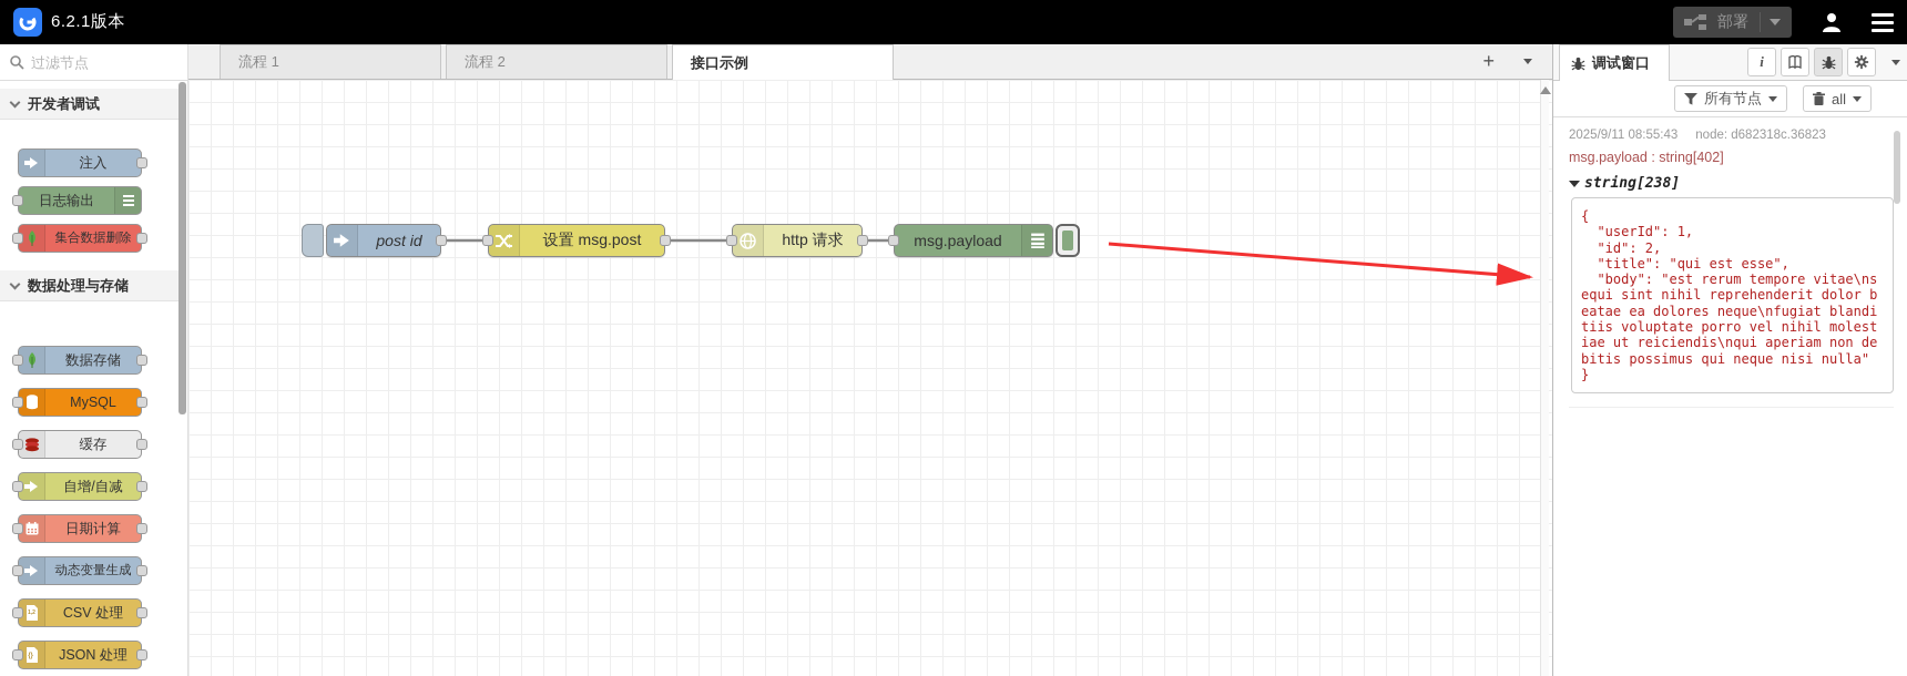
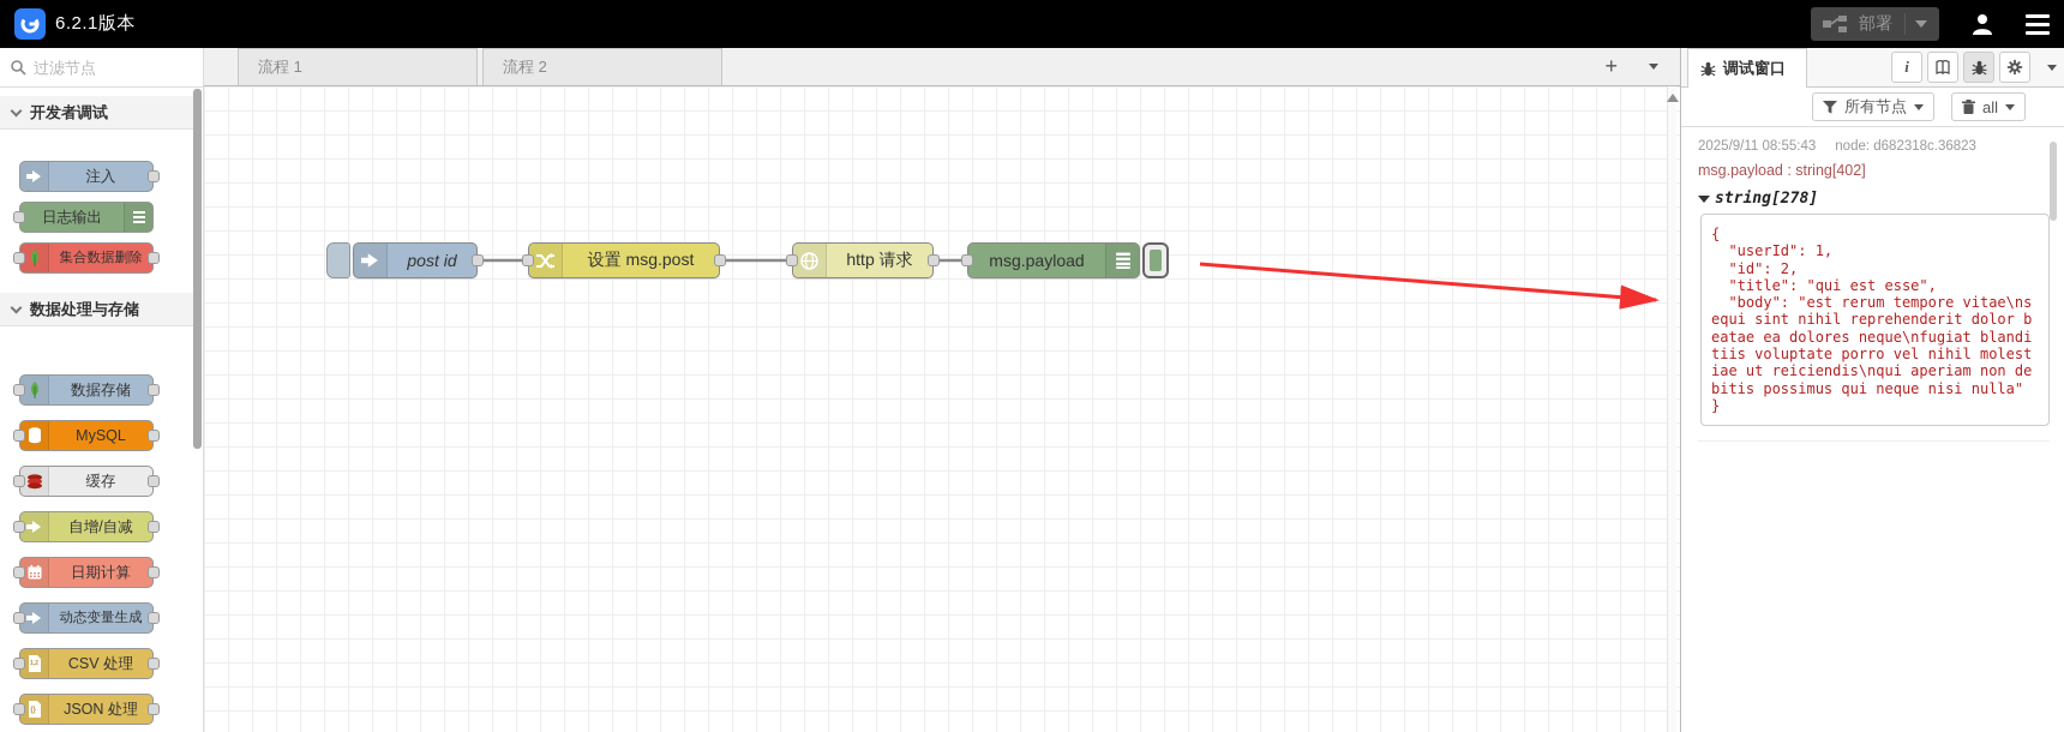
  6.2.1版本
  部署
  过滤节点
  开发者调试
  注入
  日志输出
  集合数据删除
  数据处理与存储
  数据存储
  MySQL
  缓存
  自增/自减
  日期计算
  动态变量生成
  CSV 处理
  JSON 处理
  流程 1
  流程 2
- 接口示例
  +
  post id
  设置 msg.post
  http 请求
  msg.payload
  调试窗口
  i
  所有节点
  all
  2025/9/11 08:55:43
  node: d682318c.36823
  msg.payload : string[402]
- string[238]
+ string[278]
  {
  "userId": 1,
  "id": 2,
  "title": "qui est esse",
  "body": "est rerum tempore vitae\ns
  equi sint nihil reprehenderit dolor b
  eatae ea dolores neque\nfugiat blandi
  tiis voluptate porro vel nihil molest
  iae ut reiciendis\nqui aperiam non de
  bitis possimus qui neque nisi nulla"
  }
